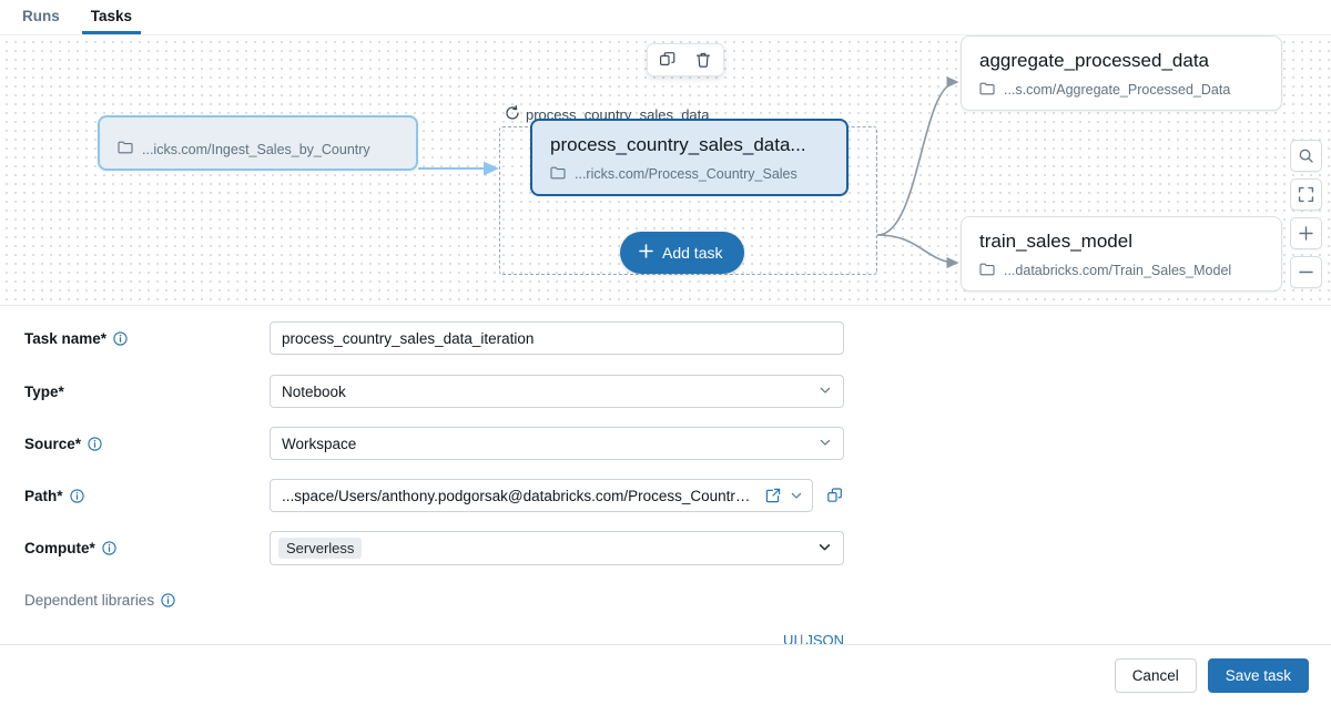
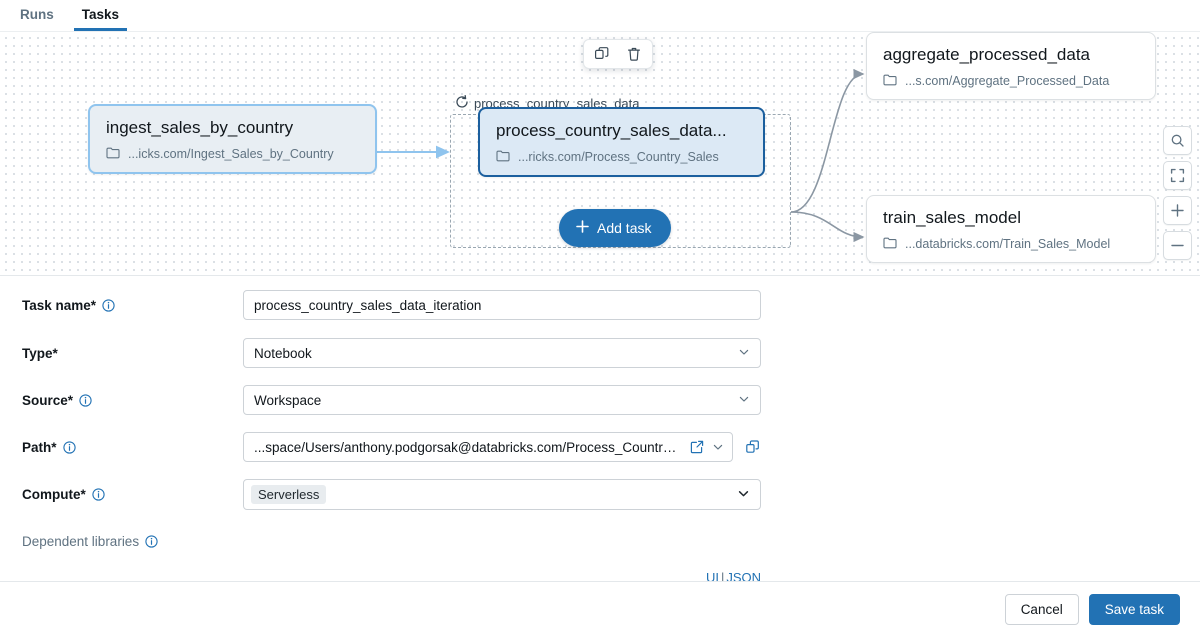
  Runs
  Tasks
+ ingest_sales_by_country
  ...icks.com/Ingest_Sales_by_Country
  process_country_sales_data
  process_country_sales_data...
  ...ricks.com/Process_Country_Sales
  Add task
  aggregate_processed_data
  ...s.com/Aggregate_Processed_Data
  train_sales_model
  ...databricks.com/Train_Sales_Model
  Task name*
  process_country_sales_data_iteration
  Type*
  Notebook
  Source*
  Workspace
  Path*
  ...space/Users/anthony.podgorsak@databricks.com/Process_Country_S
  Compute*
  Serverless
  Dependent libraries
  UI | JSON
  Cancel
  Save task
